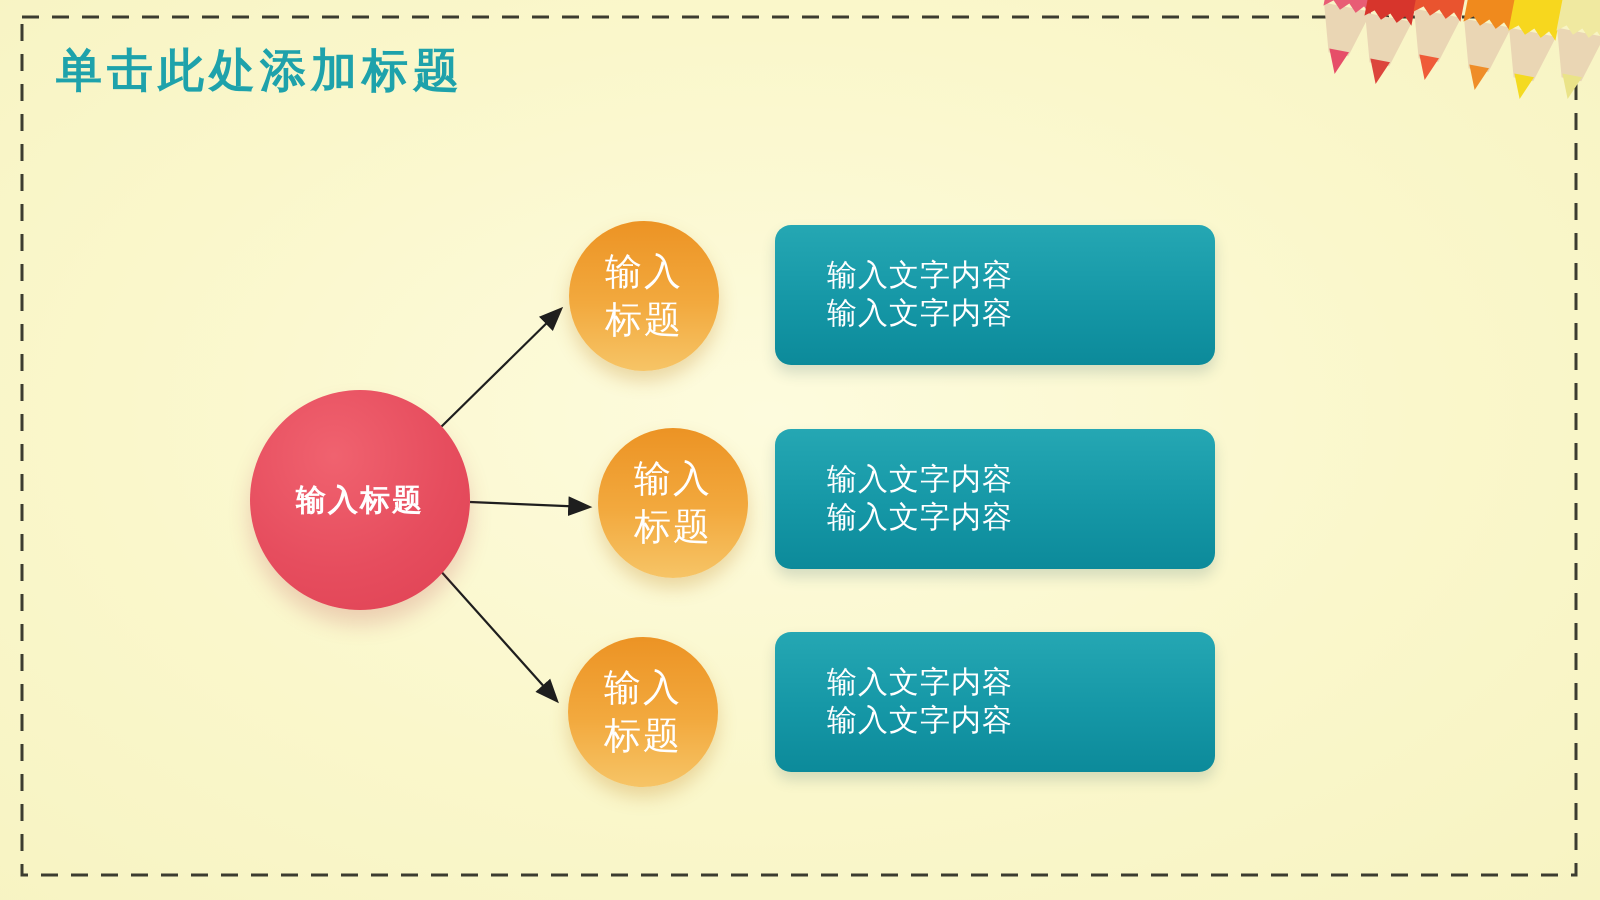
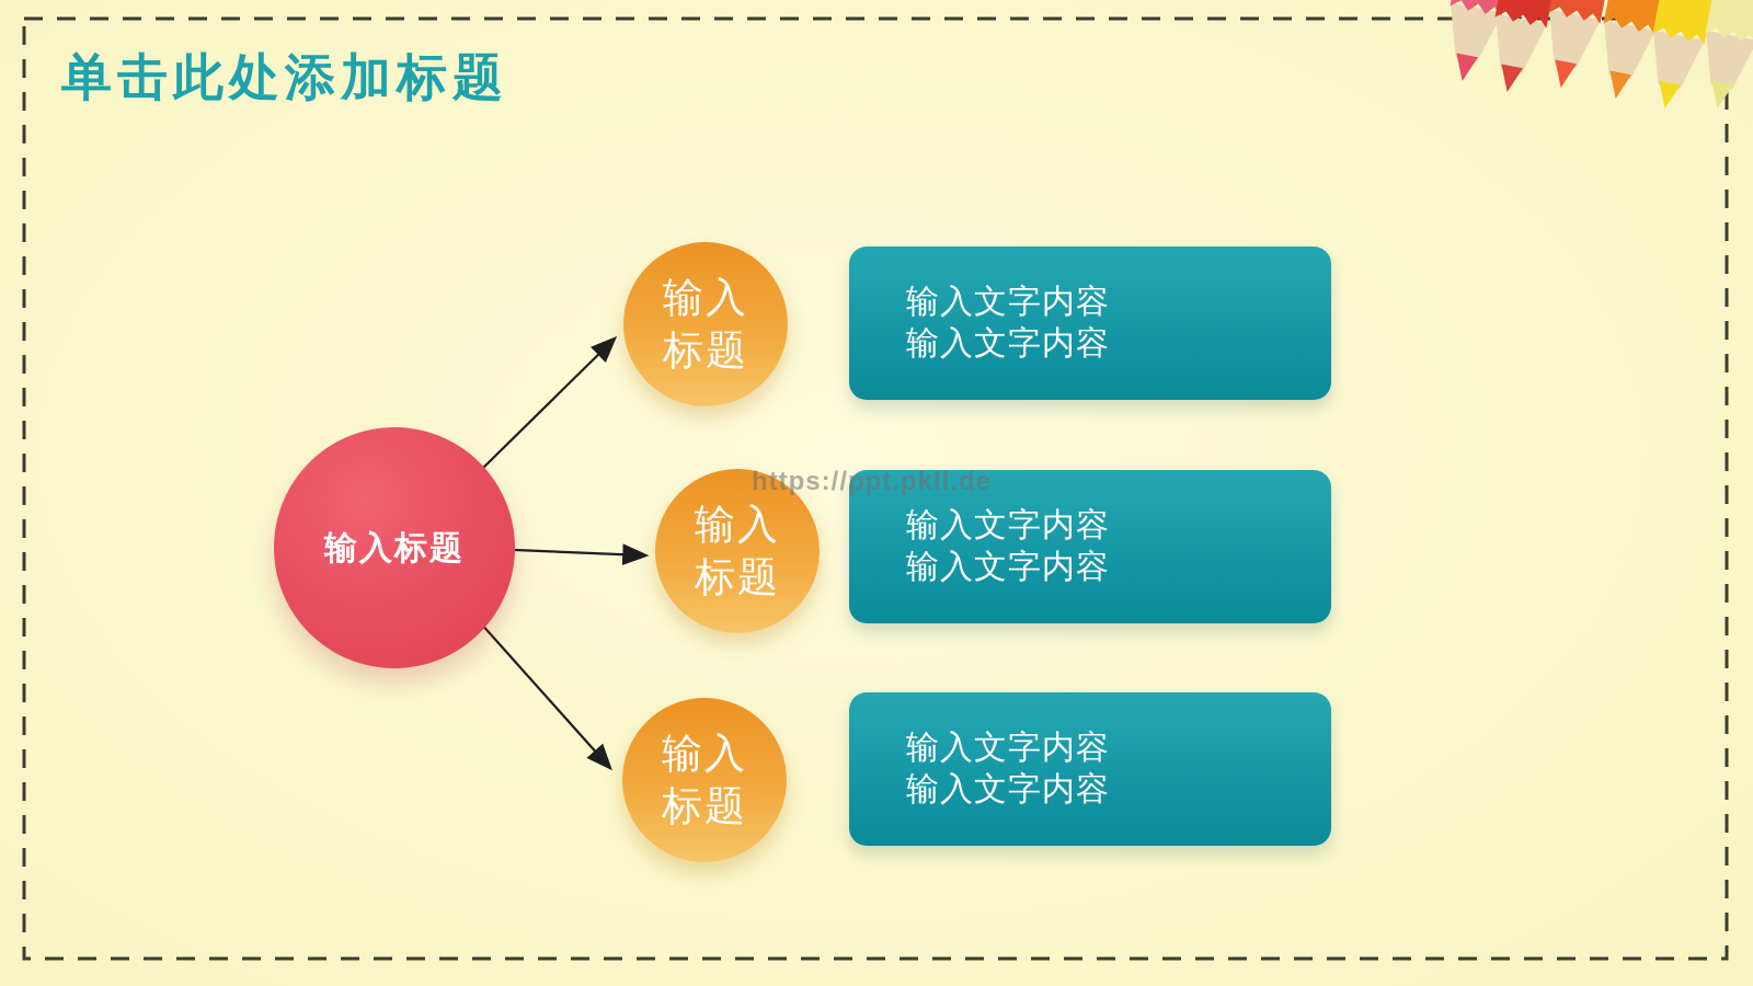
  单击此处添加标题
  输入标题
  输入
  标题
  输入文字内容
  输入文字内容
  输入
  标题
  输入文字内容
  输入文字内容
  输入
  标题
  输入文字内容
  输入文字内容
+ https://ppt.pkll.de
